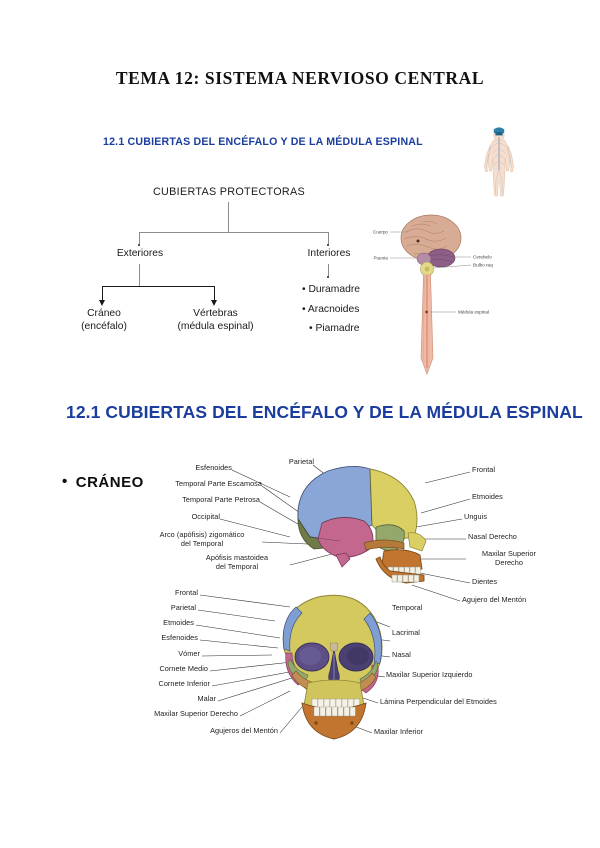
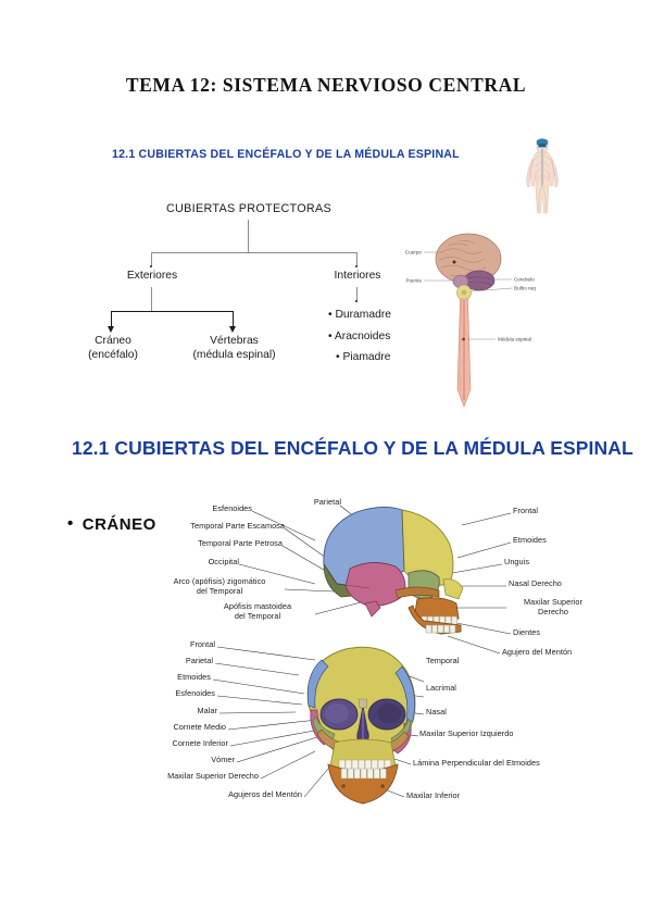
  TEMA 12: SISTEMA NERVIOSO CENTRAL
  12.1 CUBIERTAS DEL ENCÉFALO Y DE LA MÉDULA ESPINAL
  CUBIERTAS PROTECTORAS
  Exteriores
  Interiores
  Cráneo
  (encéfalo)
  Vértebras
  (médula espinal)
  • Duramadre
  • Aracnoides
  • Piamadre
  12.1 CUBIERTAS DEL ENCÉFALO Y DE LA MÉDULA ESPINAL
  • CRÁNEO
  Esfenoides
  Temporal Parte Escamosa
  Temporal Parte Petrosa
  Occipital
  Arco (apófisis) zigomático
  del Temporal
  Apófisis mastoidea
  del Temporal
  Parietal
  Frontal
  Etmoides
  Unguis
  Nasal Derecho
  Maxilar Superior
  Derecho
  Dientes
  Agujero del Mentón
  Frontal
  Parietal
  Etmoides
  Esfenoides
- Vómer
+ Malar
  Cornete Medio
  Cornete Inferior
- Malar
+ Vómer
  Maxilar Superior Derecho
  Agujeros del Mentón
  Temporal
  Lacrimal
  Nasal
  Maxilar Superior Izquierdo
  Lámina Perpendicular del Etmoides
  Maxilar Inferior
